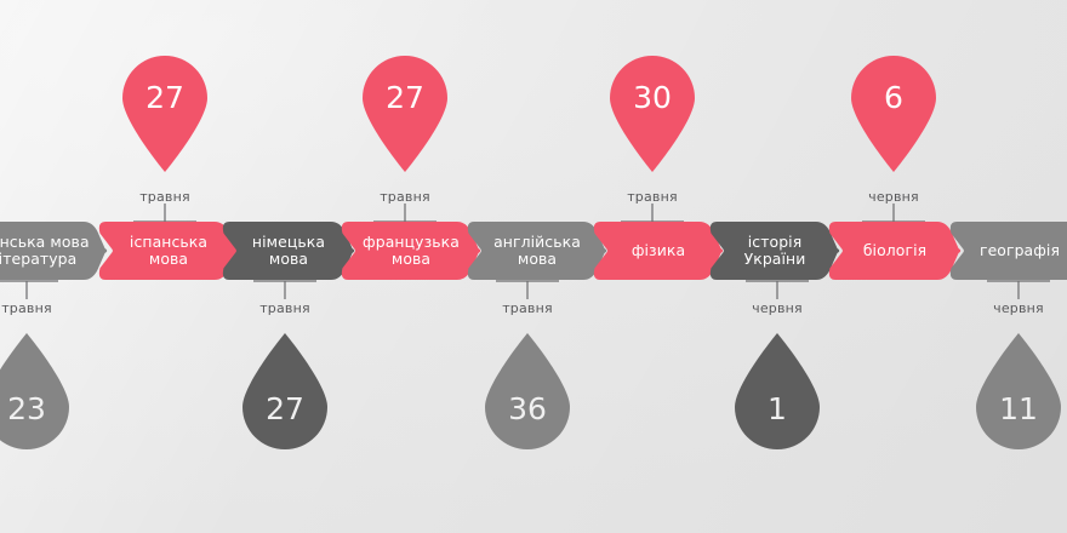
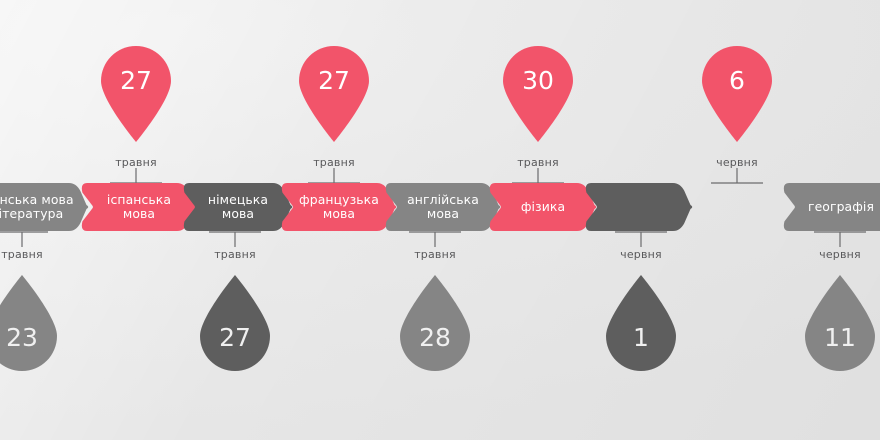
  нська мова
  ітература
  іспанська
  мова
  німецька
  мова
  французька
  мова
  англійська
  мова
  фізика
- історія
- України
- біологія
  географія
  27
  травня
  27
  травня
  30
  травня
  6
  червня
  23
  травня
  27
  травня
- 36
+ 28
  травня
  1
  червня
  11
  червня
